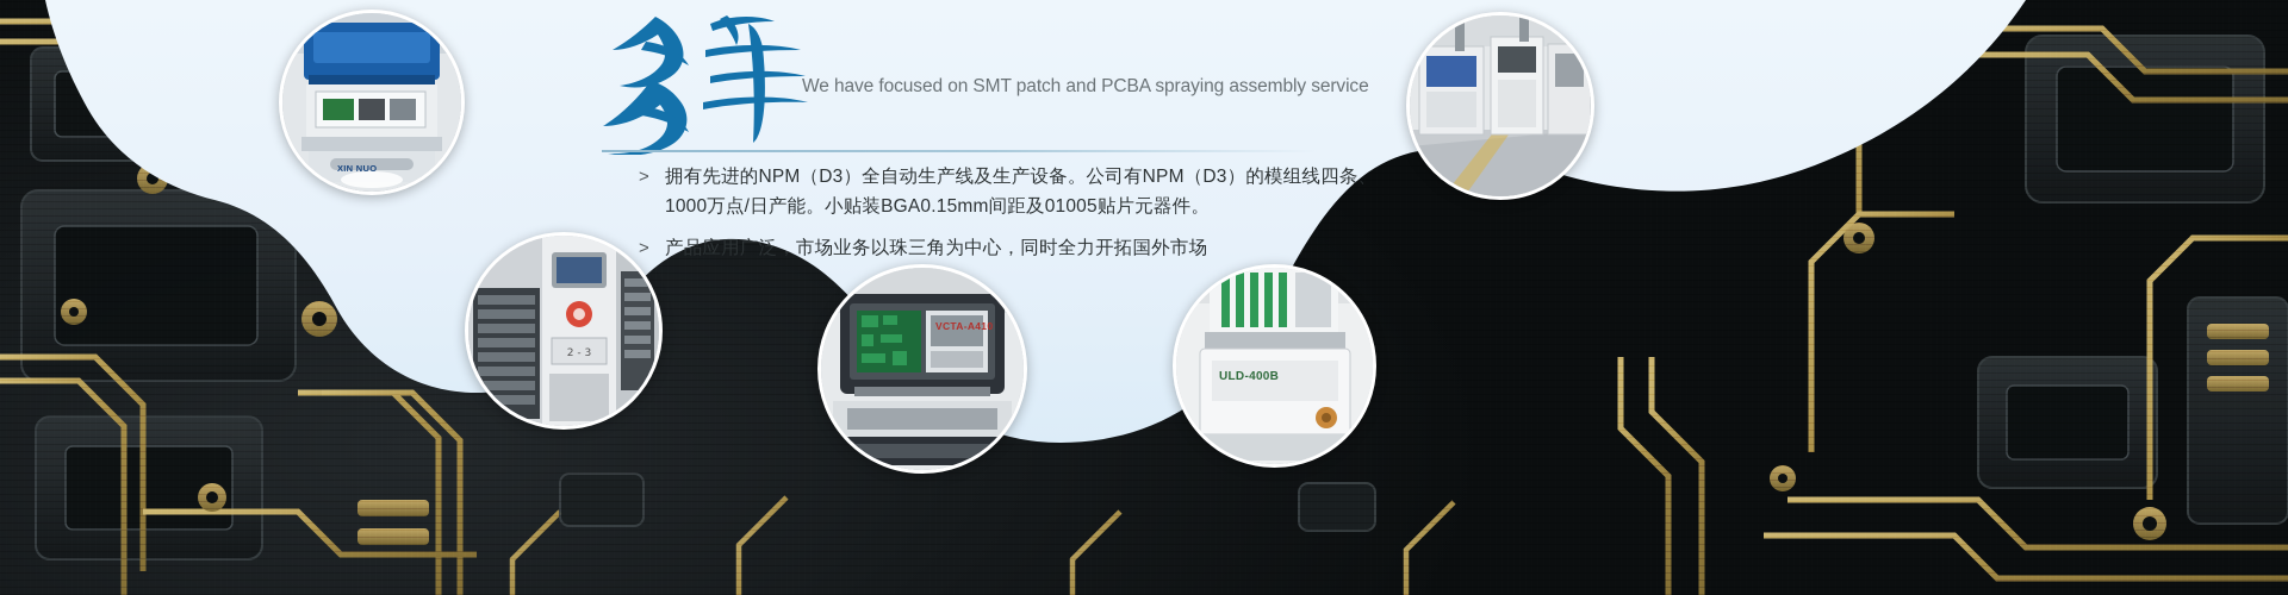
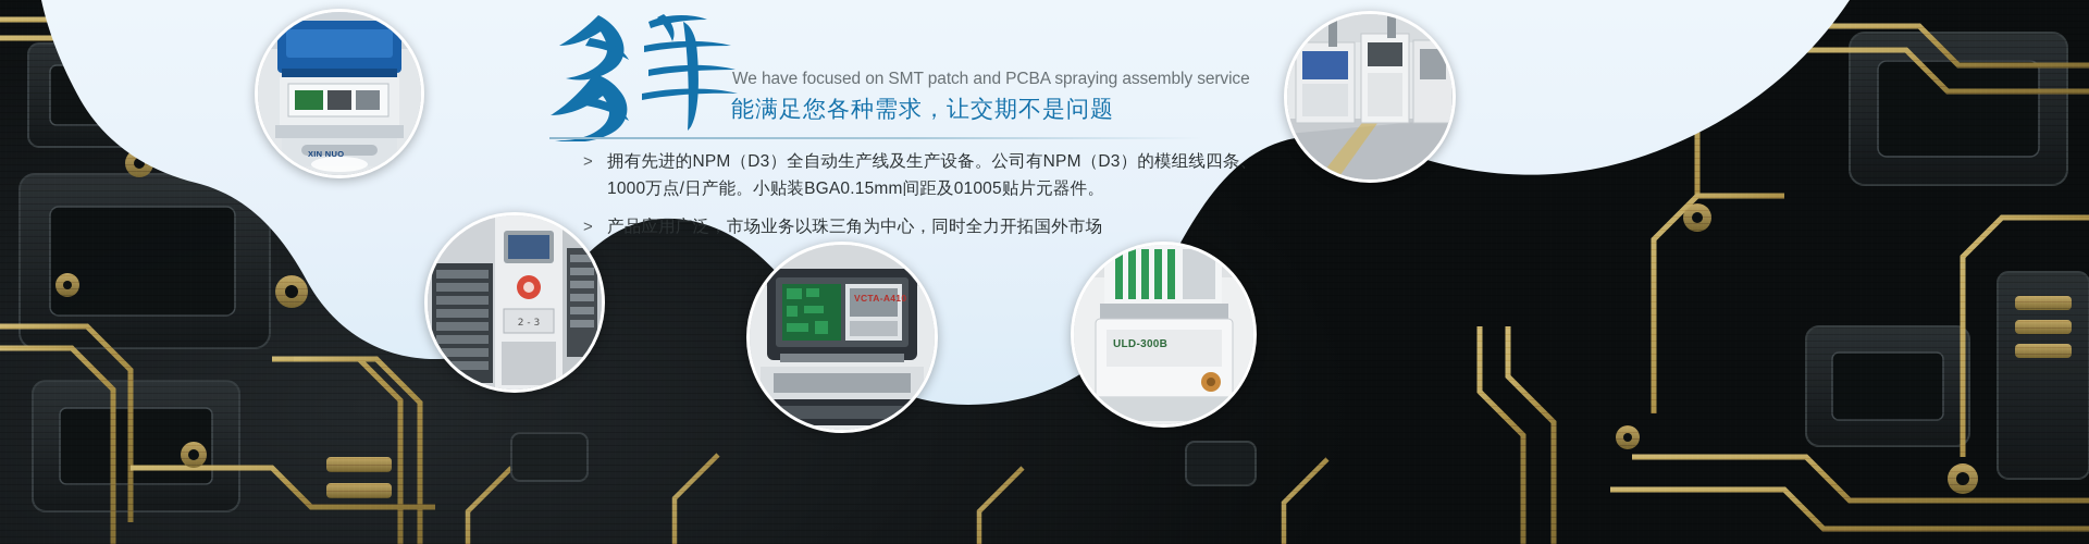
  We have focused on SMT patch and PCBA spraying assembly service
+ 能满足您各种需求，让交期不是问题
  >
  拥有先进的NPM（D3）全自动生产线及生产设备。公司有NPM（D3）的模组线四条、1000万点/日产能。小贴装BGA0.15mm间距及01005贴片元器件。
  产品应用广泛，市场业务以珠三角为中心，同时全力开拓国外市场
  XIN NUO
  2 - 3
  VCTA-A410
- ULD-400B
+ ULD-300B
